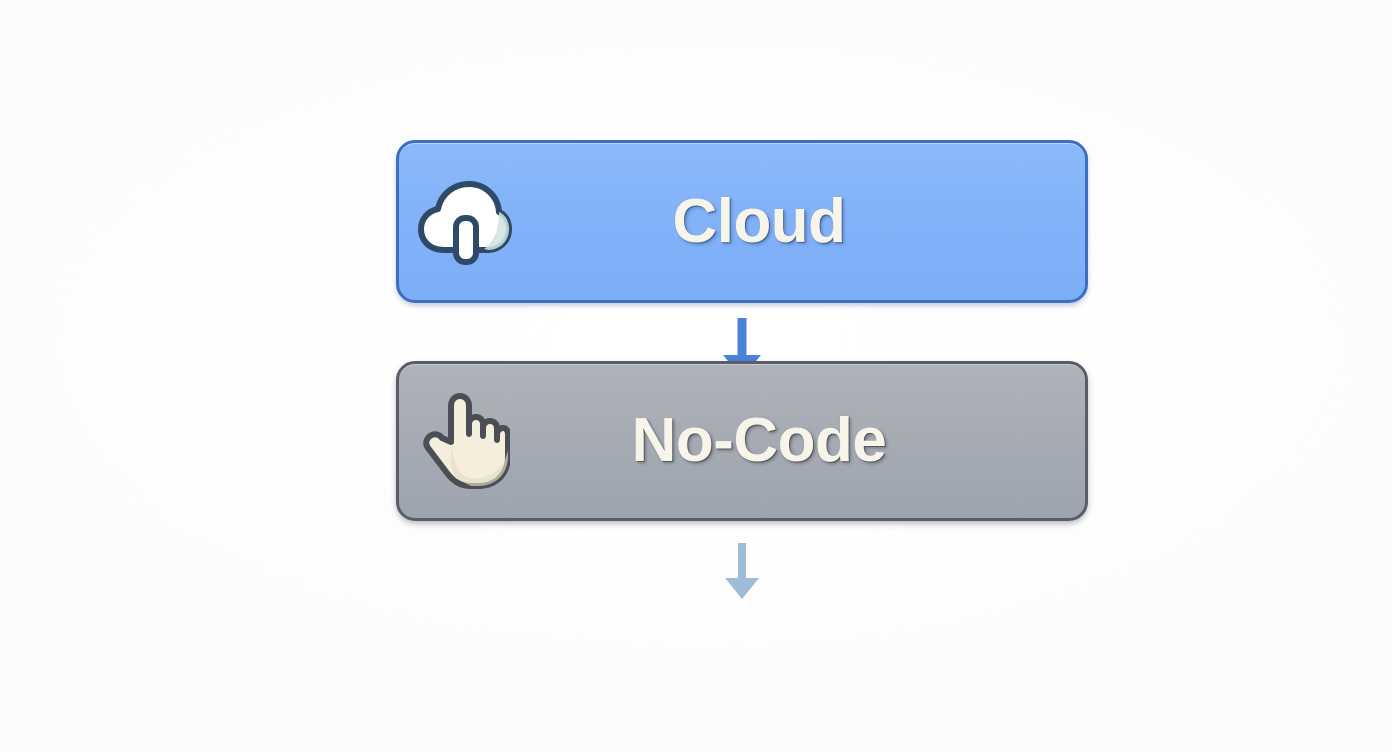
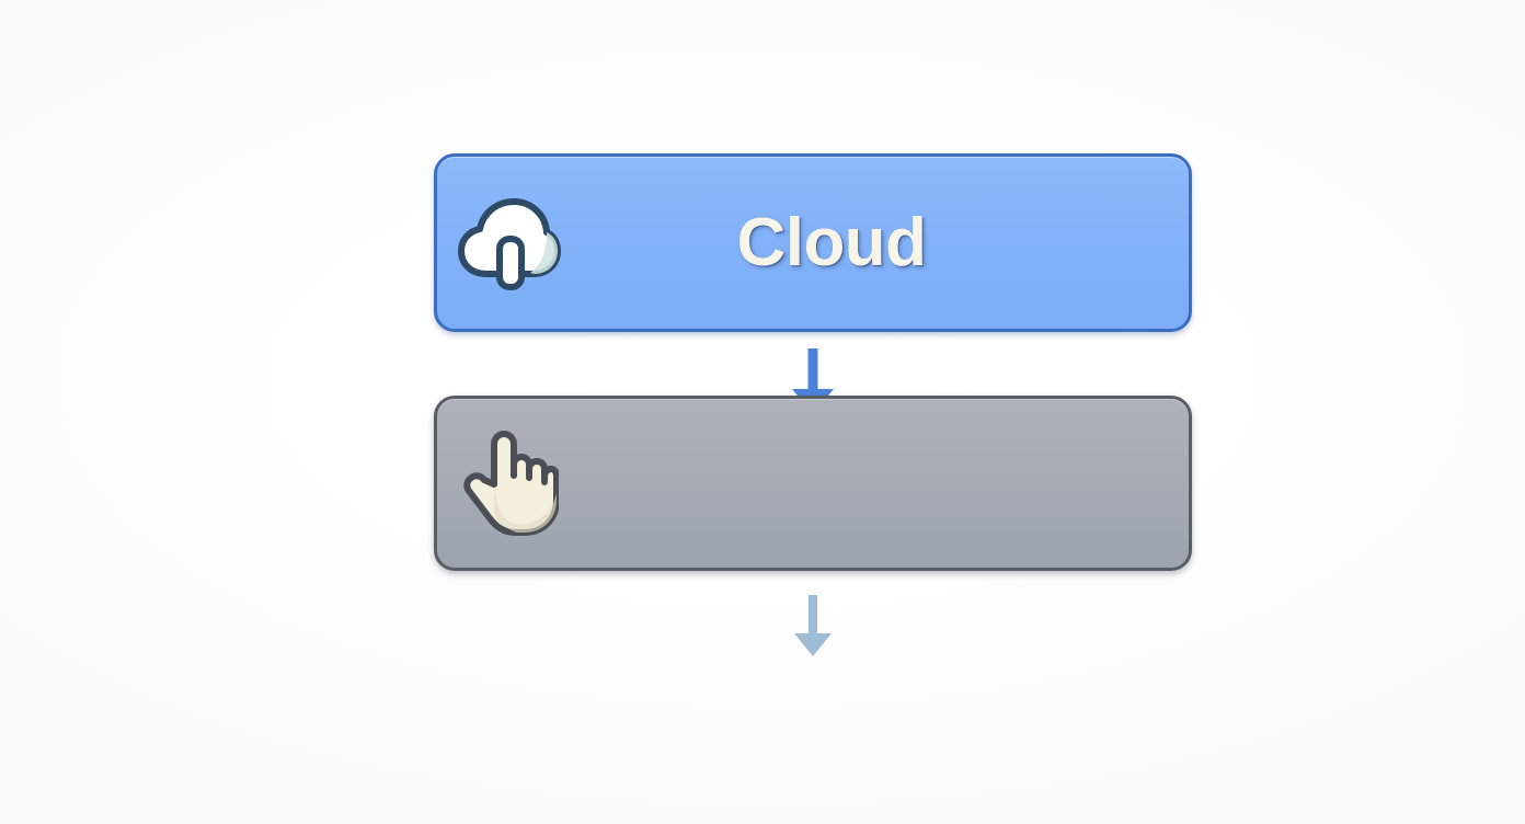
  Cloud
- No-Code
